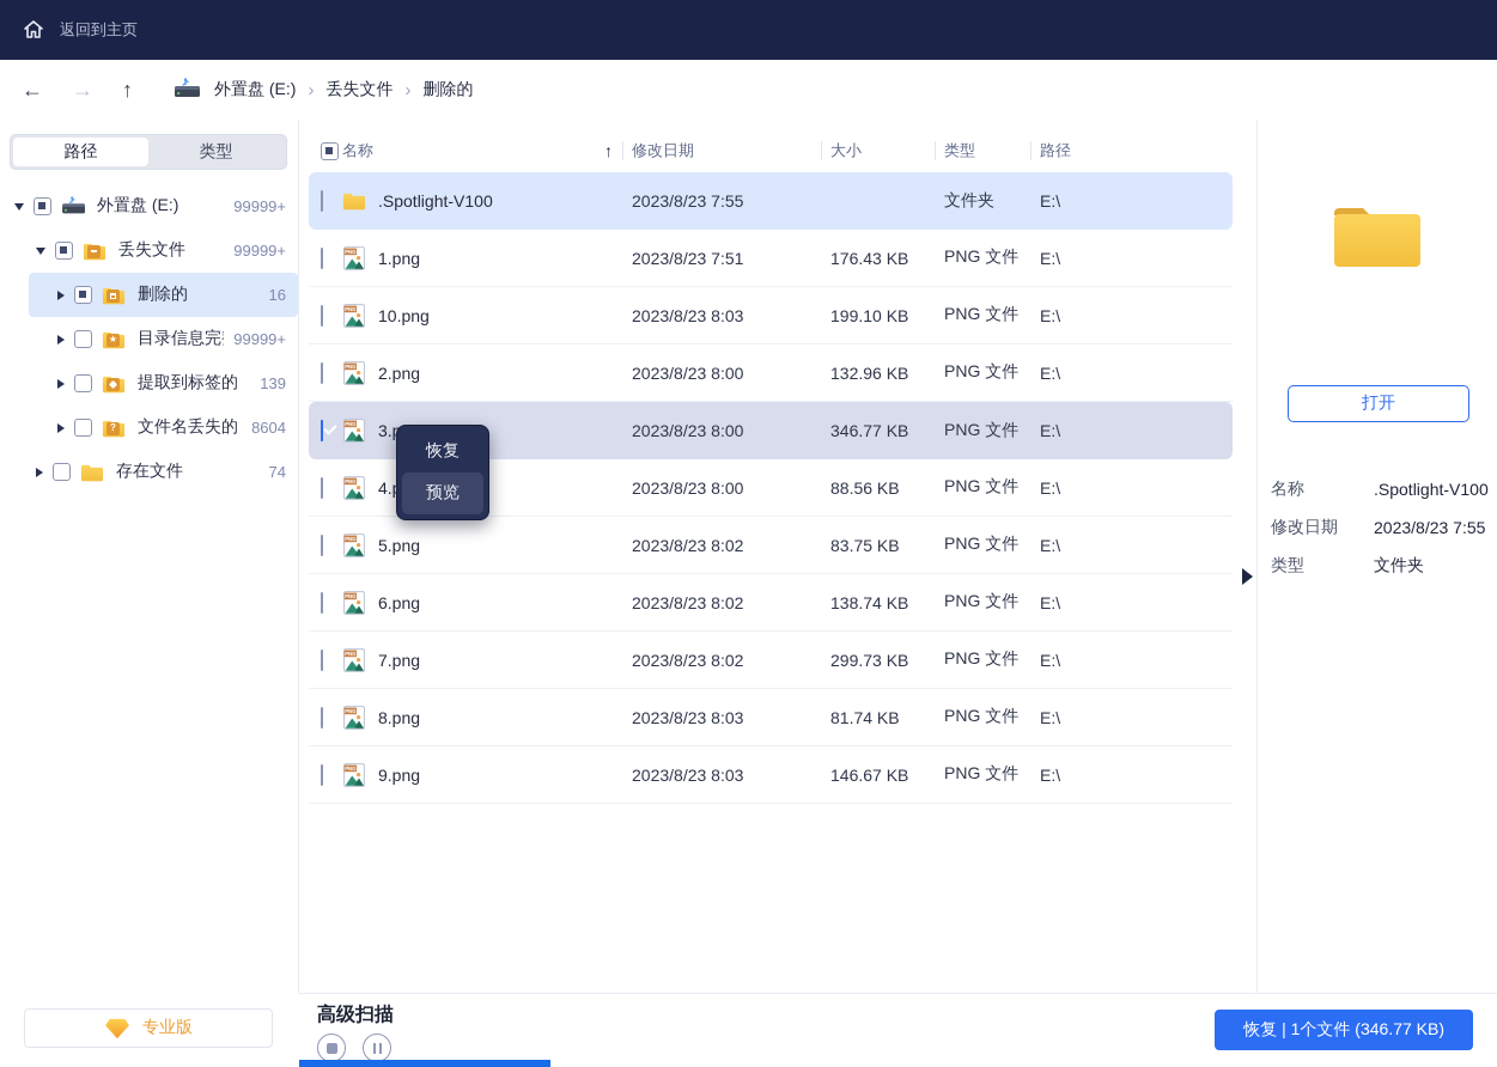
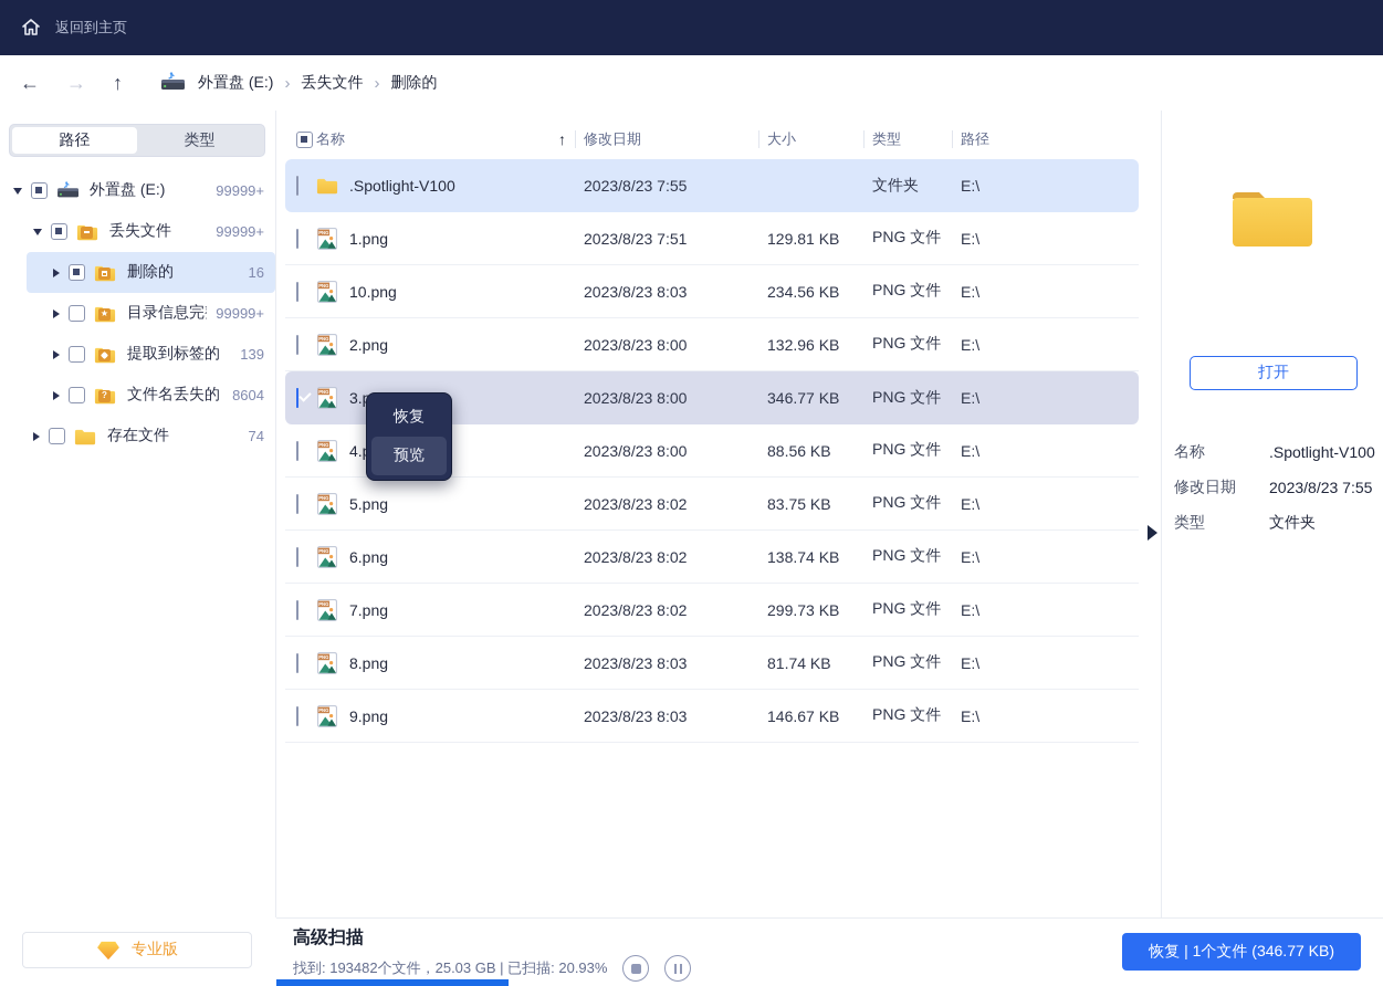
  返回到主页
  ←
  →
  ↑
  外置盘 (E:)
  ›
  丢失文件
  ›
  删除的
  路径
  类型
  外置盘 (E:)
  99999+
  丢失文件
  99999+
  删除的
  16
  ★
  目录信息完
  99999+
  提取到标签的
  139
  ?
  文件名丢失的
  8604
  存在文件
  74
  名称
  ↑
  修改日期
  大小
  类型
  路径
  .Spotlight-V100
  2023/8/23 7:55
  文件夹
  E:\
  1.png
  2023/8/23 7:51
- 176.43 KB
+ 129.81 KB
  PNG 文件
  E:\
  10.png
  2023/8/23 8:03
- 199.10 KB
+ 234.56 KB
  PNG 文件
  E:\
  2.png
  2023/8/23 8:00
  132.96 KB
  PNG 文件
  E:\
  2023/8/23 8:00
  346.77 KB
  PNG 文件
  E:\
  2023/8/23 8:00
  88.56 KB
  PNG 文件
  E:\
  5.png
  2023/8/23 8:02
  83.75 KB
  PNG 文件
  E:\
  6.png
  2023/8/23 8:02
  138.74 KB
  PNG 文件
  E:\
  7.png
  2023/8/23 8:02
  299.73 KB
  PNG 文件
  E:\
  8.png
  2023/8/23 8:03
  81.74 KB
  PNG 文件
  E:\
  9.png
  2023/8/23 8:03
  146.67 KB
  PNG 文件
  E:\
  恢复
  预览
  打开
  名称
  .Spotlight-V100
  修改日期
  2023/8/23 7:55
  类型
  文件夹
  专业版
  高级扫描
+ 找到: 193482个文件，25.03 GB | 已扫描: 20.93%
  恢复 | 1个文件 (346.77 KB)
